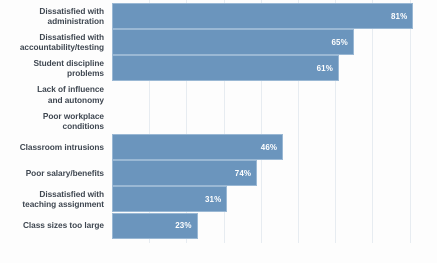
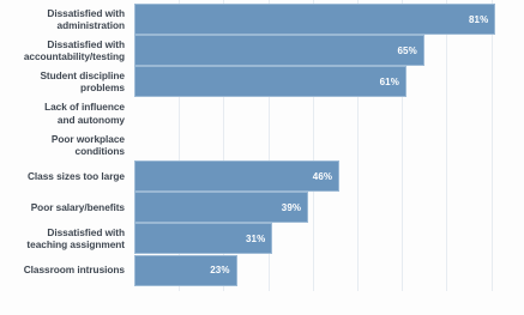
  Dissatisfied with
  administration
  81%
  Dissatisfied with
  accountability/testing
  65%
  Student discipline
  problems
  61%
  Lack of influence
  and autonomy
  Poor workplace
  conditions
- Classroom intrusions
+ Class sizes too large
  46%
  Poor salary/benefits
- 74%
+ 39%
  Dissatisfied with
  teaching assignment
  31%
- Class sizes too large
+ Classroom intrusions
  23%
